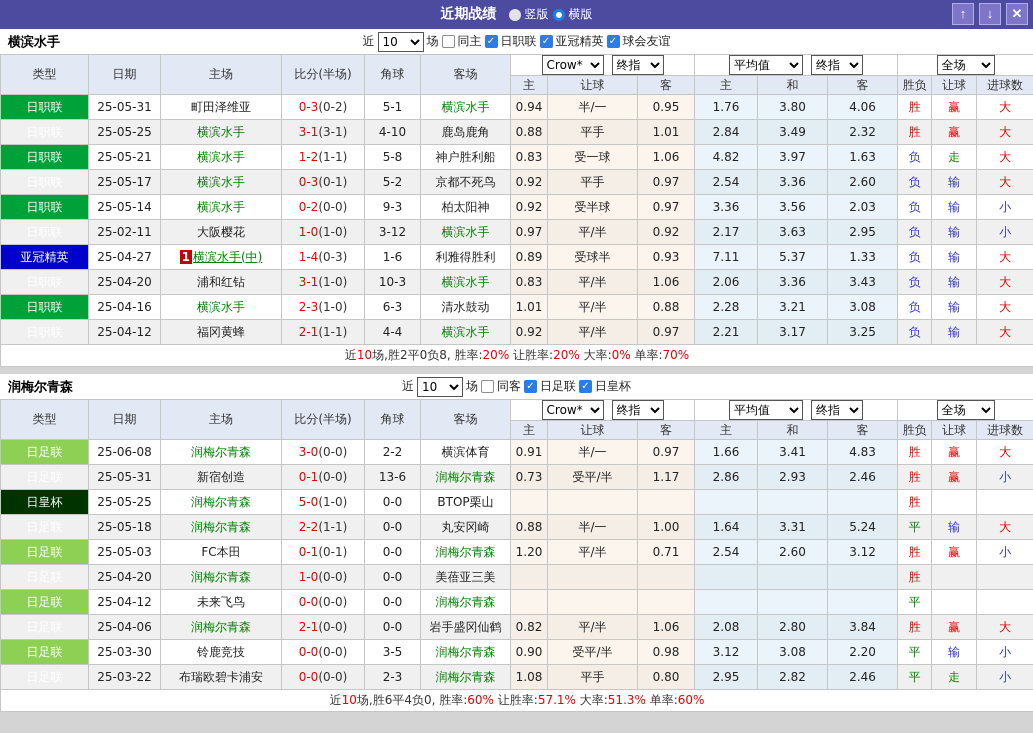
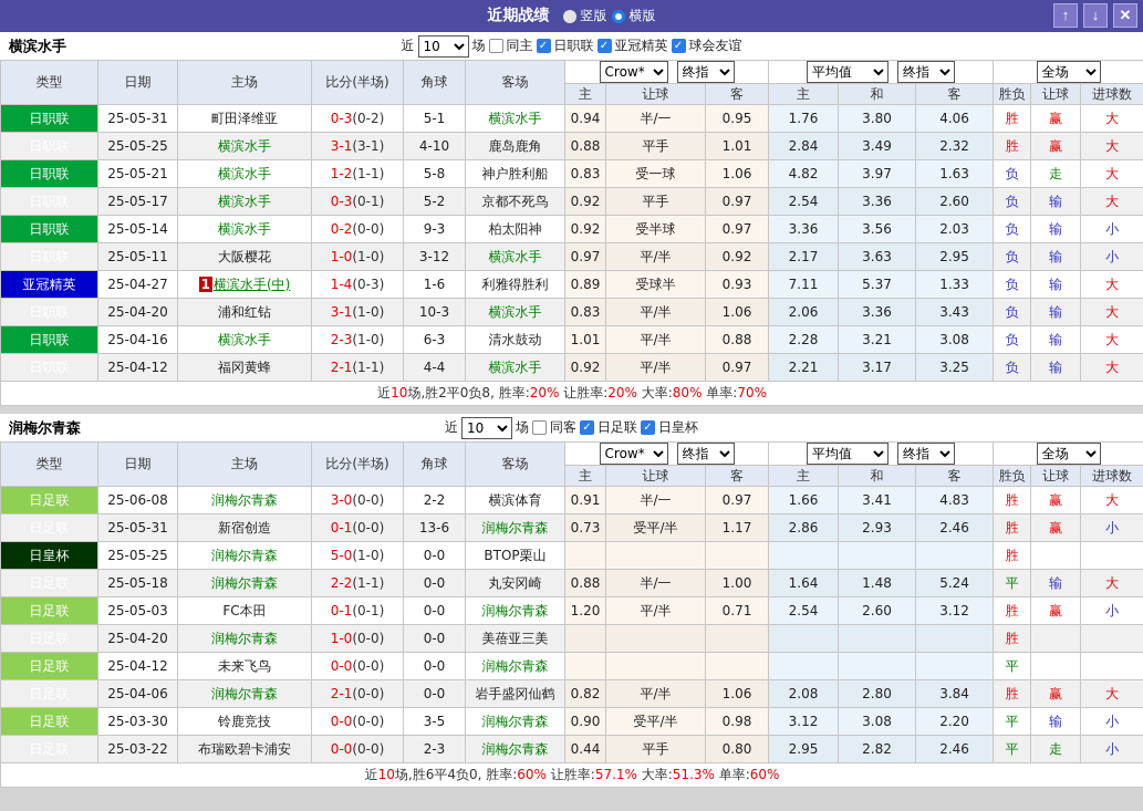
  近期战绩
  竖版
  横版
  ↑
  ↓
  ✕
  横滨水手
  近
  10
  场
  同主
  ✓
  日职联
  ✓
  亚冠精英
  ✓
  球会友谊
  类型	日期	主场	比分(半场)	角球	客场	Crow* 终指	平均值 终指	全场
  主	让球	客	主	和	客	胜负	让球	进球数
  日职联	25-05-31	町田泽维亚	0-3(0-2)	5-1	横滨水手	0.94	半/一	0.95	1.76	3.80	4.06	胜	赢	大
  	25-05-25	横滨水手	3-1(3-1)	4-10	鹿岛鹿角	0.88	平手	1.01	2.84	3.49	2.32	胜	赢	大
  日职联	25-05-21	横滨水手	1-2(1-1)	5-8	神户胜利船	0.83	受一球	1.06	4.82	3.97	1.63	负	走	大
  	25-05-17	横滨水手	0-3(0-1)	5-2	京都不死鸟	0.92	平手	0.97	2.54	3.36	2.60	负	输	大
  日职联	25-05-14	横滨水手	0-2(0-0)	9-3	柏太阳神	0.92	受半球	0.97	3.36	3.56	2.03	负	输	小
- 	25-02-11	大阪樱花	1-0(1-0)	3-12	横滨水手	0.97	平/半	0.92	2.17	3.63	2.95	负	输	小
+ 	25-05-11	大阪樱花	1-0(1-0)	3-12	横滨水手	0.97	平/半	0.92	2.17	3.63	2.95	负	输	小
  亚冠精英	25-04-27	1 横滨水手(中)	1-4(0-3)	1-6	利雅得胜利	0.89	受球半	0.93	7.11	5.37	1.33	负	输	大
  	25-04-20	浦和红钻	3-1(1-0)	10-3	横滨水手	0.83	平/半	1.06	2.06	3.36	3.43	负	输	大
  日职联	25-04-16	横滨水手	2-3(1-0)	6-3	清水鼓动	1.01	平/半	0.88	2.28	3.21	3.08	负	输	大
  	25-04-12	福冈黄蜂	2-1(1-1)	4-4	横滨水手	0.92	平/半	0.97	2.21	3.17	3.25	负	输	大
- 近10场,胜2平0负8, 胜率:20% 让胜率:20% 大率:0% 单率:70%
+ 近10场,胜2平0负8, 胜率:20% 让胜率:20% 大率:80% 单率:70%
  润梅尔青森
  近
  10
  场
  同客
  ✓
  日足联
  ✓
  日皇杯
  类型	日期	主场	比分(半场)	角球	客场	Crow* 终指	平均值 终指	全场
  主	让球	客	主	和	客	胜负	让球	进球数
  日足联	25-06-08	润梅尔青森	3-0(0-0)	2-2	横滨体育	0.91	半/一	0.97	1.66	3.41	4.83	胜	赢	大
  	25-05-31	新宿创造	0-1(0-0)	13-6	润梅尔青森	0.73	受平/半	1.17	2.86	2.93	2.46	胜	赢	小
  日皇杯	25-05-25	润梅尔青森	5-0(1-0)	0-0	BTOP栗山							胜
- 	25-05-18	润梅尔青森	2-2(1-1)	0-0	丸安冈崎	0.88	半/一	1.00	1.64	3.31	5.24	平	输	大
+ 	25-05-18	润梅尔青森	2-2(1-1)	0-0	丸安冈崎	0.88	半/一	1.00	1.64	1.48	5.24	平	输	大
  日足联	25-05-03	FC本田	0-1(0-1)	0-0	润梅尔青森	1.20	平/半	0.71	2.54	2.60	3.12	胜	赢	小
  	25-04-20	润梅尔青森	1-0(0-0)	0-0	美蓓亚三美							胜
  日足联	25-04-12	未来飞鸟	0-0(0-0)	0-0	润梅尔青森							平
  	25-04-06	润梅尔青森	2-1(0-0)	0-0	岩手盛冈仙鹤	0.82	平/半	1.06	2.08	2.80	3.84	胜	赢	大
  日足联	25-03-30	铃鹿竞技	0-0(0-0)	3-5	润梅尔青森	0.90	受平/半	0.98	3.12	3.08	2.20	平	输	小
- 	25-03-22	布瑞欧碧卡浦安	0-0(0-0)	2-3	润梅尔青森	1.08	平手	0.80	2.95	2.82	2.46	平	走	小
+ 	25-03-22	布瑞欧碧卡浦安	0-0(0-0)	2-3	润梅尔青森	0.44	平手	0.80	2.95	2.82	2.46	平	走	小
  近10场,胜6平4负0, 胜率:60% 让胜率:57.1% 大率:51.3% 单率:60%
